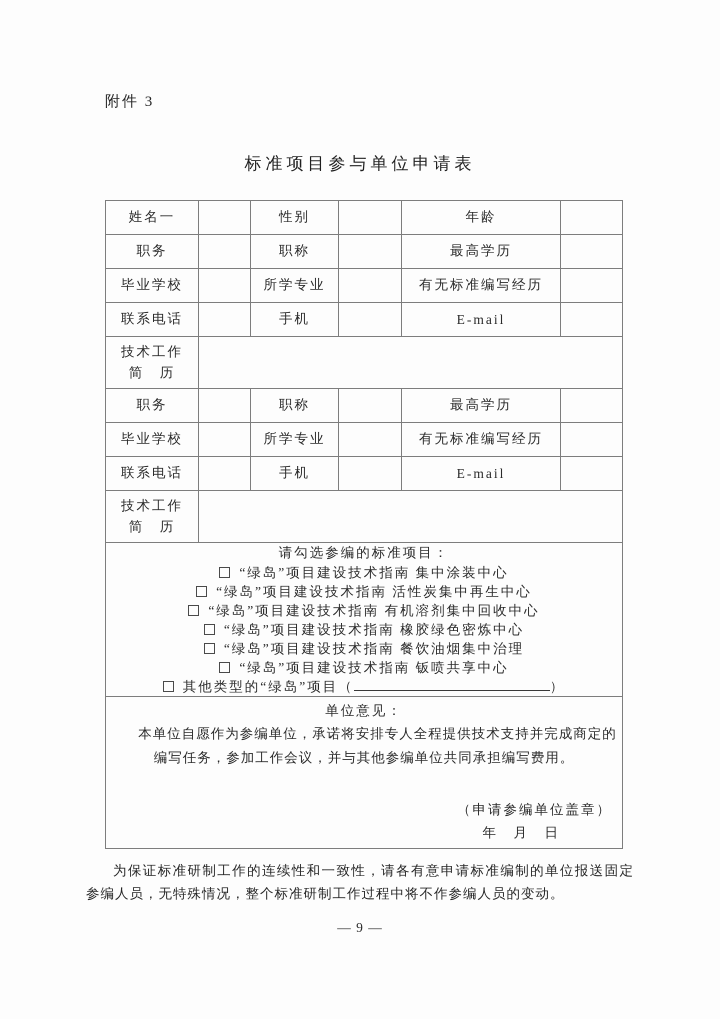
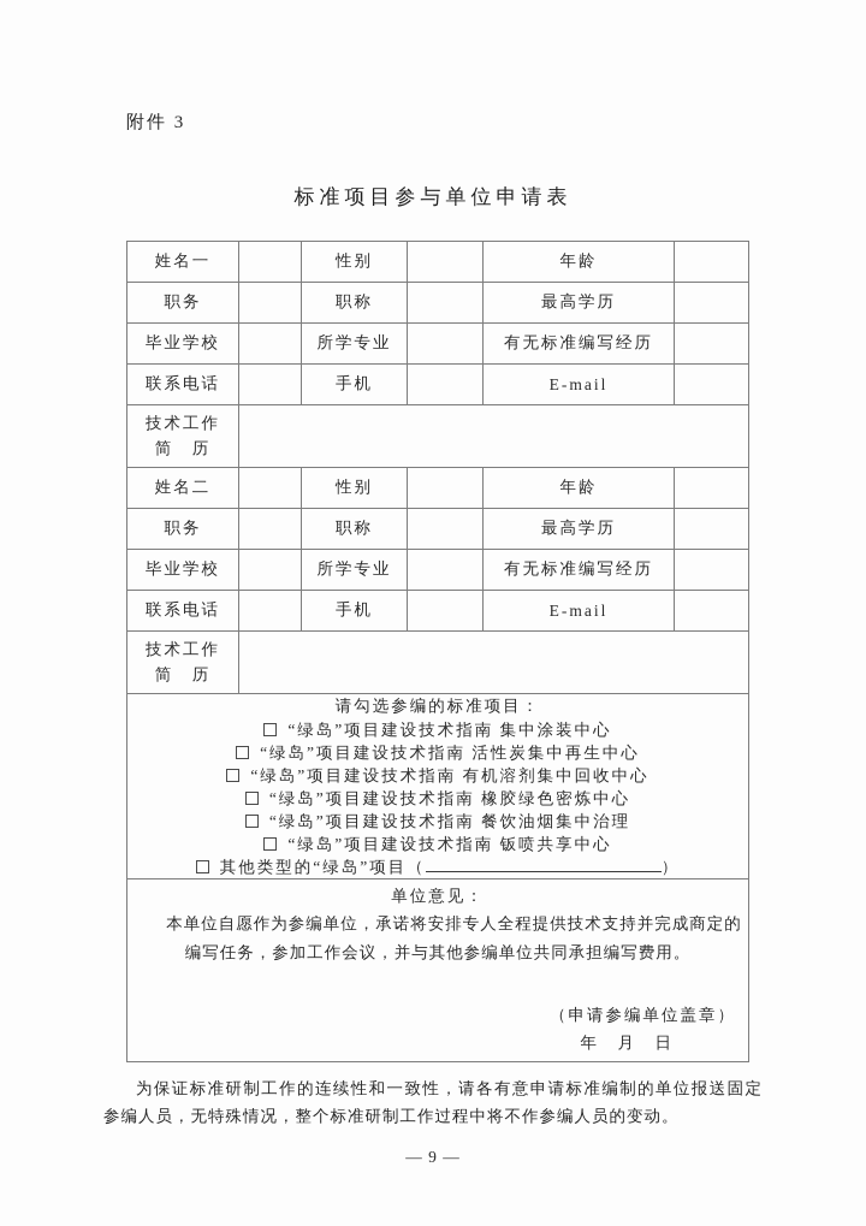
  附件 3
  标准项目参与单位申请表
  姓名一		性别		年龄
  职务		职称		最高学历
  毕业学校		所学专业		有无标准编写经历
  联系电话		手机		E-mail
  技术工作 简 历
+ 姓名二		性别		年龄
  职务		职称		最高学历
  毕业学校		所学专业		有无标准编写经历
  联系电话		手机		E-mail
  技术工作 简 历
  请勾选参编的标准项目： “绿岛”项目建设技术指南 集中涂装中心 “绿岛”项目建设技术指南 活性炭集中再生中心 “绿岛”项目建设技术指南 有机溶剂集中回收中心 “绿岛”项目建设技术指南 橡胶绿色密炼中心 “绿岛”项目建设技术指南 餐饮油烟集中治理 “绿岛”项目建设技术指南 钣喷共享中心 其他类型的“绿岛”项目（ ）
  单位意见： 本单位自愿作为参编单位，承诺将安排专人全程提供技术支持并完成商定的编写任务，参加工作会议，并与其他参编单位共同承担编写费用。 （申请参编单位盖章） 年 月 日
  为保证标准研制工作的连续性和一致性，请各有意申请标准编制的单位报送固定参编人员，无特殊情况，整个标准研制工作过程中将不作参编人员的变动。
  — 9 —
